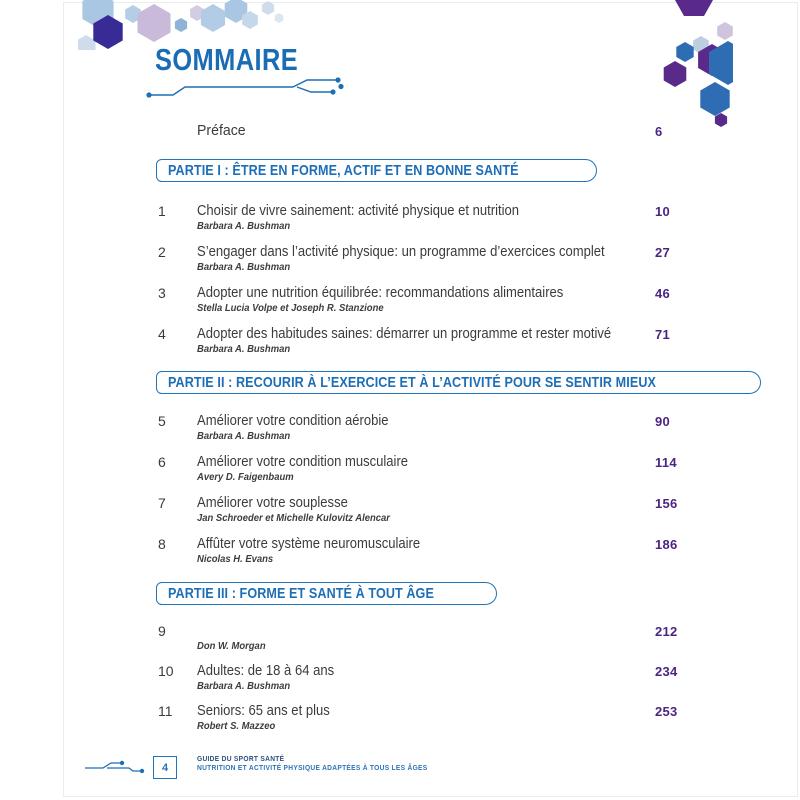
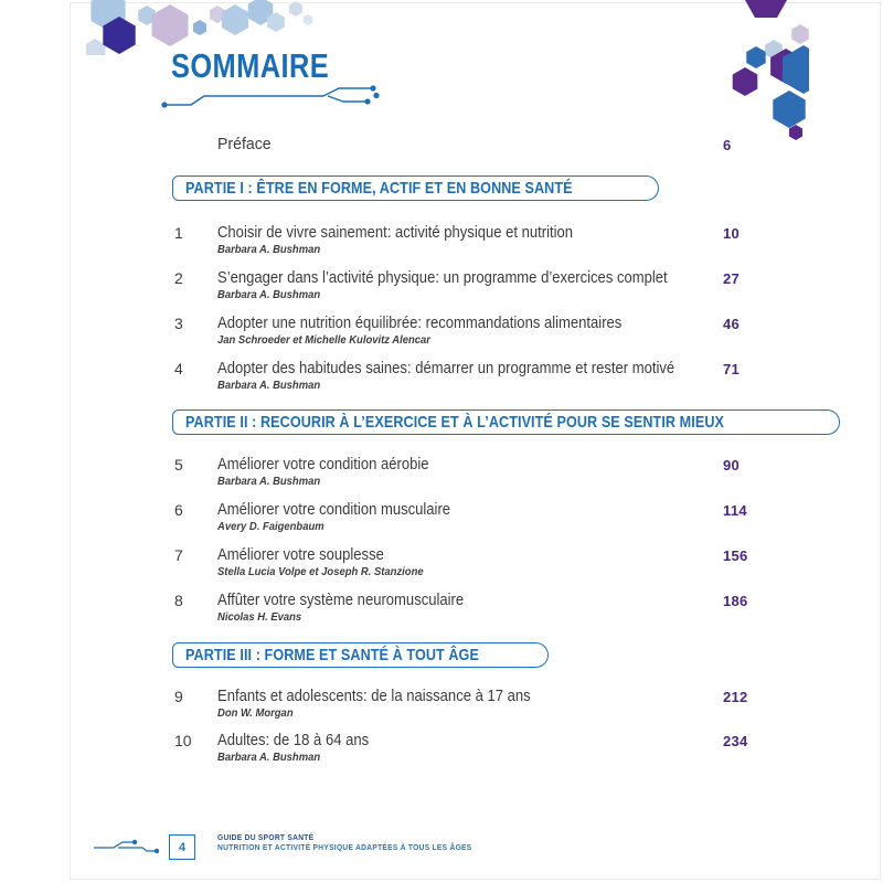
  SOMMAIRE
  Préface
  6
  PARTIE I : ÊTRE EN FORME, ACTIF ET EN BONNE SANTÉ
  1
  Choisir de vivre sainement: activité physique et nutrition
  Barbara A. Bushman
  10
  2
  S’engager dans l’activité physique: un programme d’exercices complet
  Barbara A. Bushman
  27
  3
  Adopter une nutrition équilibrée: recommandations alimentaires
- Stella Lucia Volpe et Joseph R. Stanzione
+ Jan Schroeder et Michelle Kulovitz Alencar
  46
  4
  Adopter des habitudes saines: démarrer un programme et rester motivé
  Barbara A. Bushman
  71
  PARTIE II : RECOURIR À L’EXERCICE ET À L’ACTIVITÉ POUR SE SENTIR MIEUX
  5
  Améliorer votre condition aérobie
  Barbara A. Bushman
  90
  6
  Améliorer votre condition musculaire
  Avery D. Faigenbaum
  114
  7
  Améliorer votre souplesse
- Jan Schroeder et Michelle Kulovitz Alencar
+ Stella Lucia Volpe et Joseph R. Stanzione
  156
  8
  Affûter votre système neuromusculaire
  Nicolas H. Evans
  186
  PARTIE III : FORME ET SANTÉ À TOUT ÂGE
  9
+ Enfants et adolescents: de la naissance à 17 ans
  Don W. Morgan
  212
  10
  Adultes: de 18 à 64 ans
  Barbara A. Bushman
  234
- 11
- Seniors: 65 ans et plus
- Robert S. Mazzeo
- 253
  4
